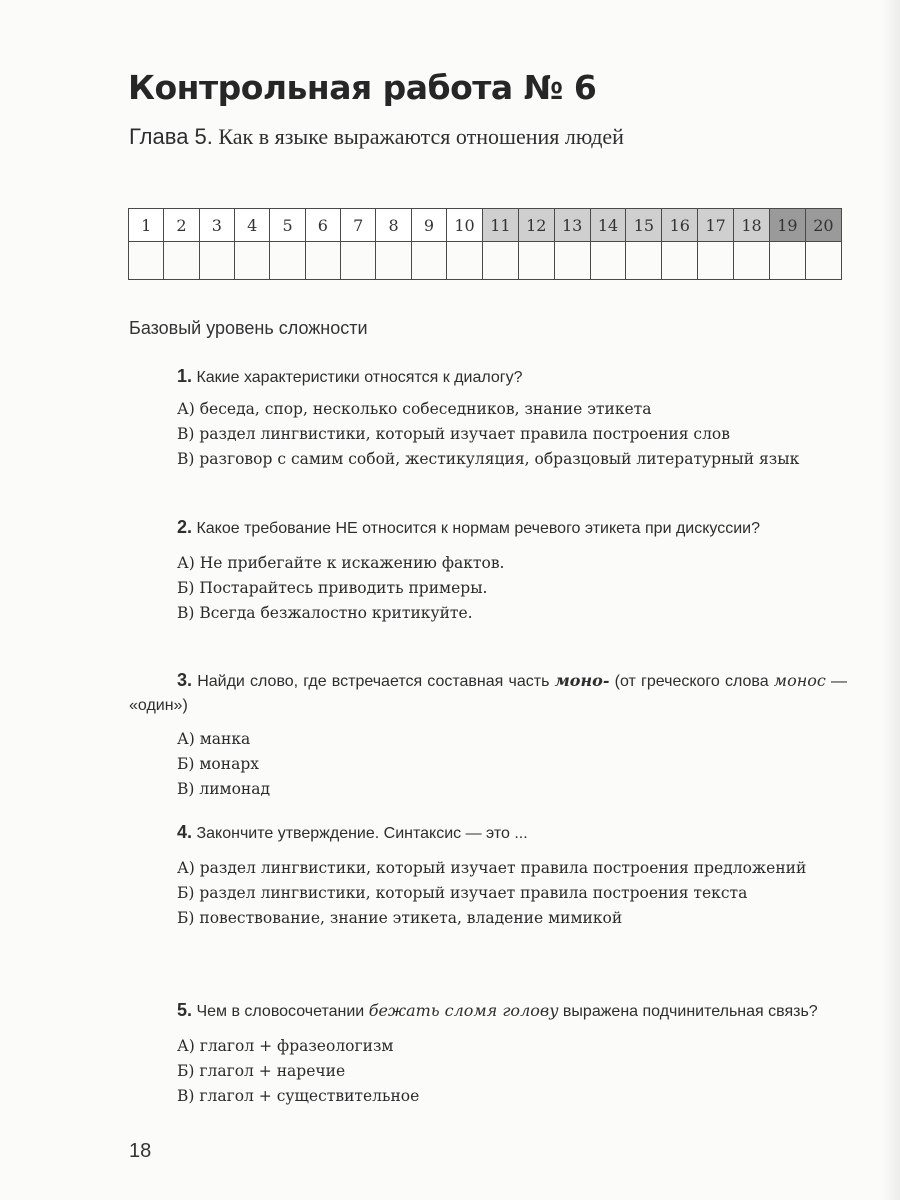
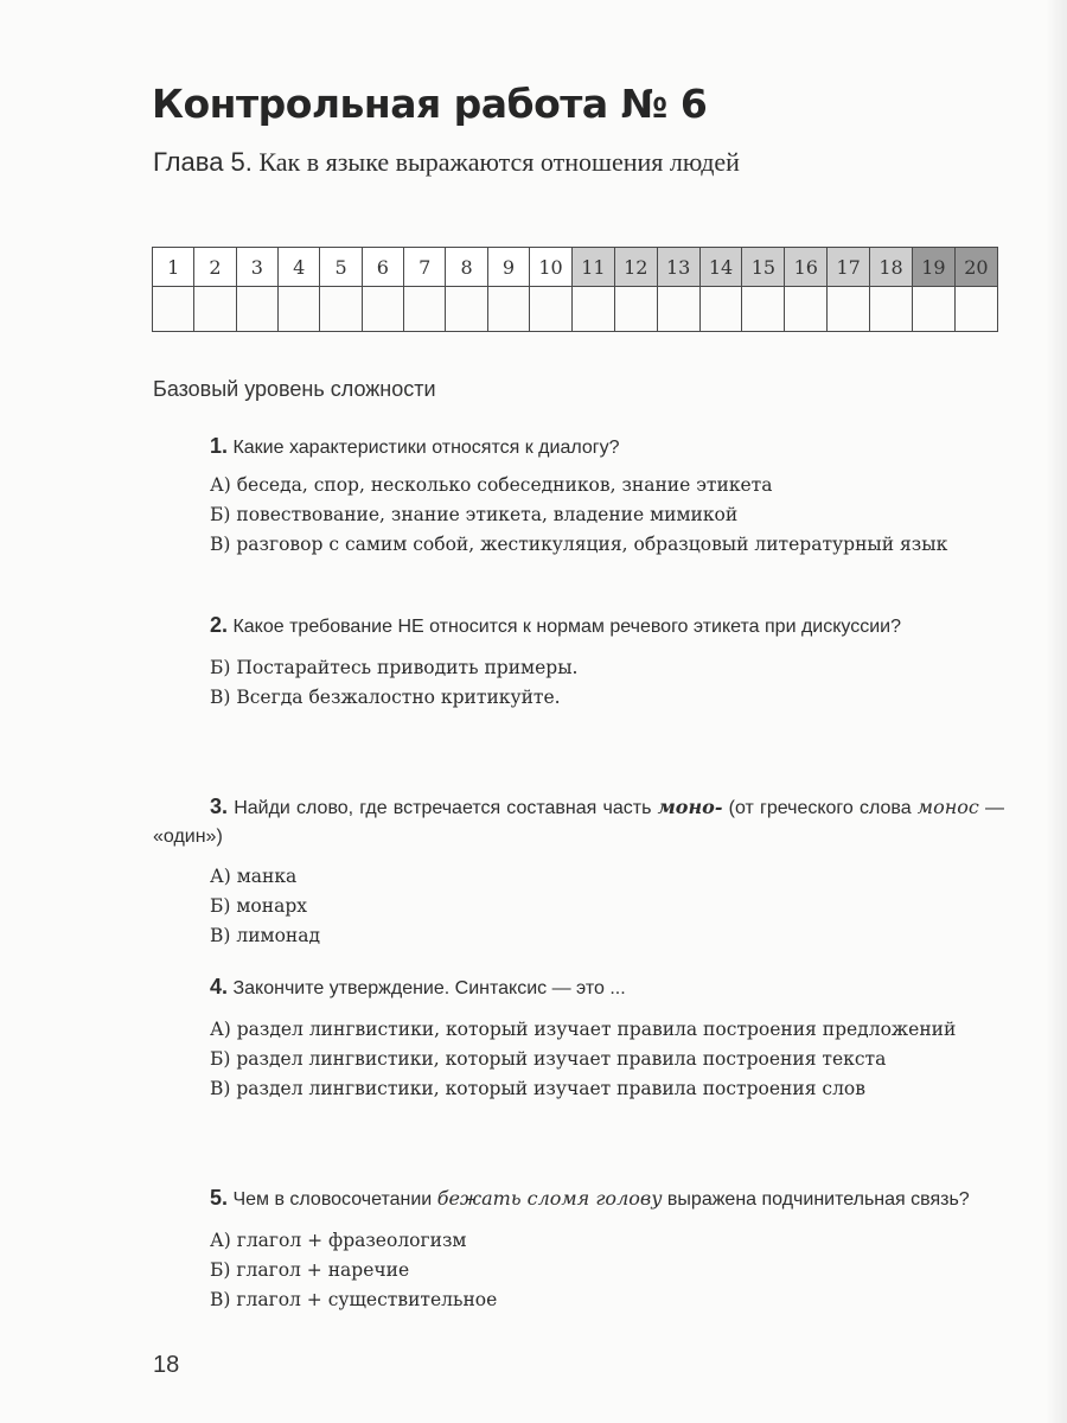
  Контрольная работа № 6
  Глава 5. Как в языке выражаются отношения людей
  1	2	3	4	5	6	7	8	9	10	11	12	13	14	15	16	17	18	19	20
  Базовый уровень сложности
  1. Какие характеристики относятся к диалогу?
  А) беседа, спор, несколько собеседников, знание этикета
- В) раздел лингвистики, который изучает правила построения слов
+ Б) повествование, знание этикета, владение мимикой
  В) разговор с самим собой, жестикуляция, образцовый литературный язык
  2. Какое требование НЕ относится к нормам речевого этикета при дискуссии?
- А) Не прибегайте к искажению фактов.
  Б) Постарайтесь приводить примеры.
  В) Всегда безжалостно критикуйте.
  3. Найди слово, где встречается составная часть моно- (от греческого слова монос — «один»)
  А) манка
  Б) монарх
  В) лимонад
  4. Закончите утверждение. Синтаксис — это ...
  А) раздел лингвистики, который изучает правила построения предложений
  Б) раздел лингвистики, который изучает правила построения текста
- Б) повествование, знание этикета, владение мимикой
+ В) раздел лингвистики, который изучает правила построения слов
  5. Чем в словосочетании бежать сломя голову выражена подчинительная связь?
  А) глагол + фразеологизм
  Б) глагол + наречие
  В) глагол + существительное
  18
